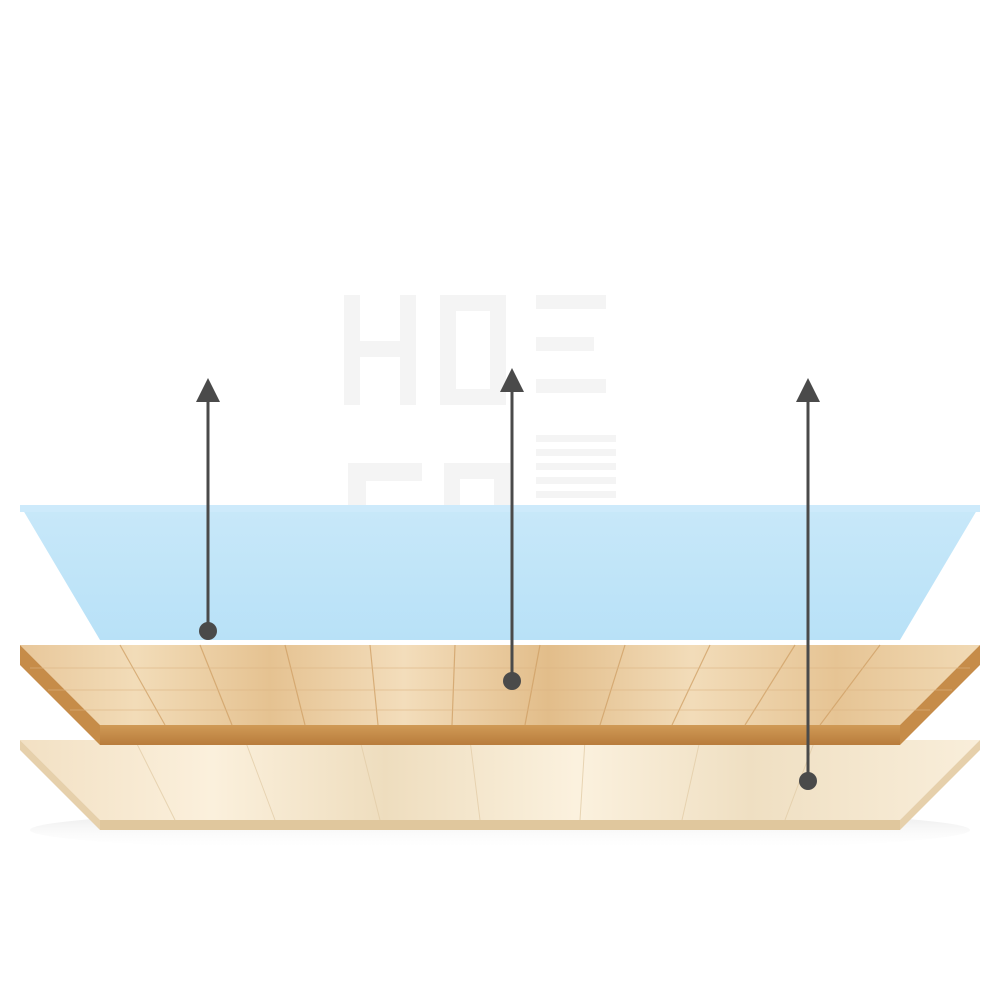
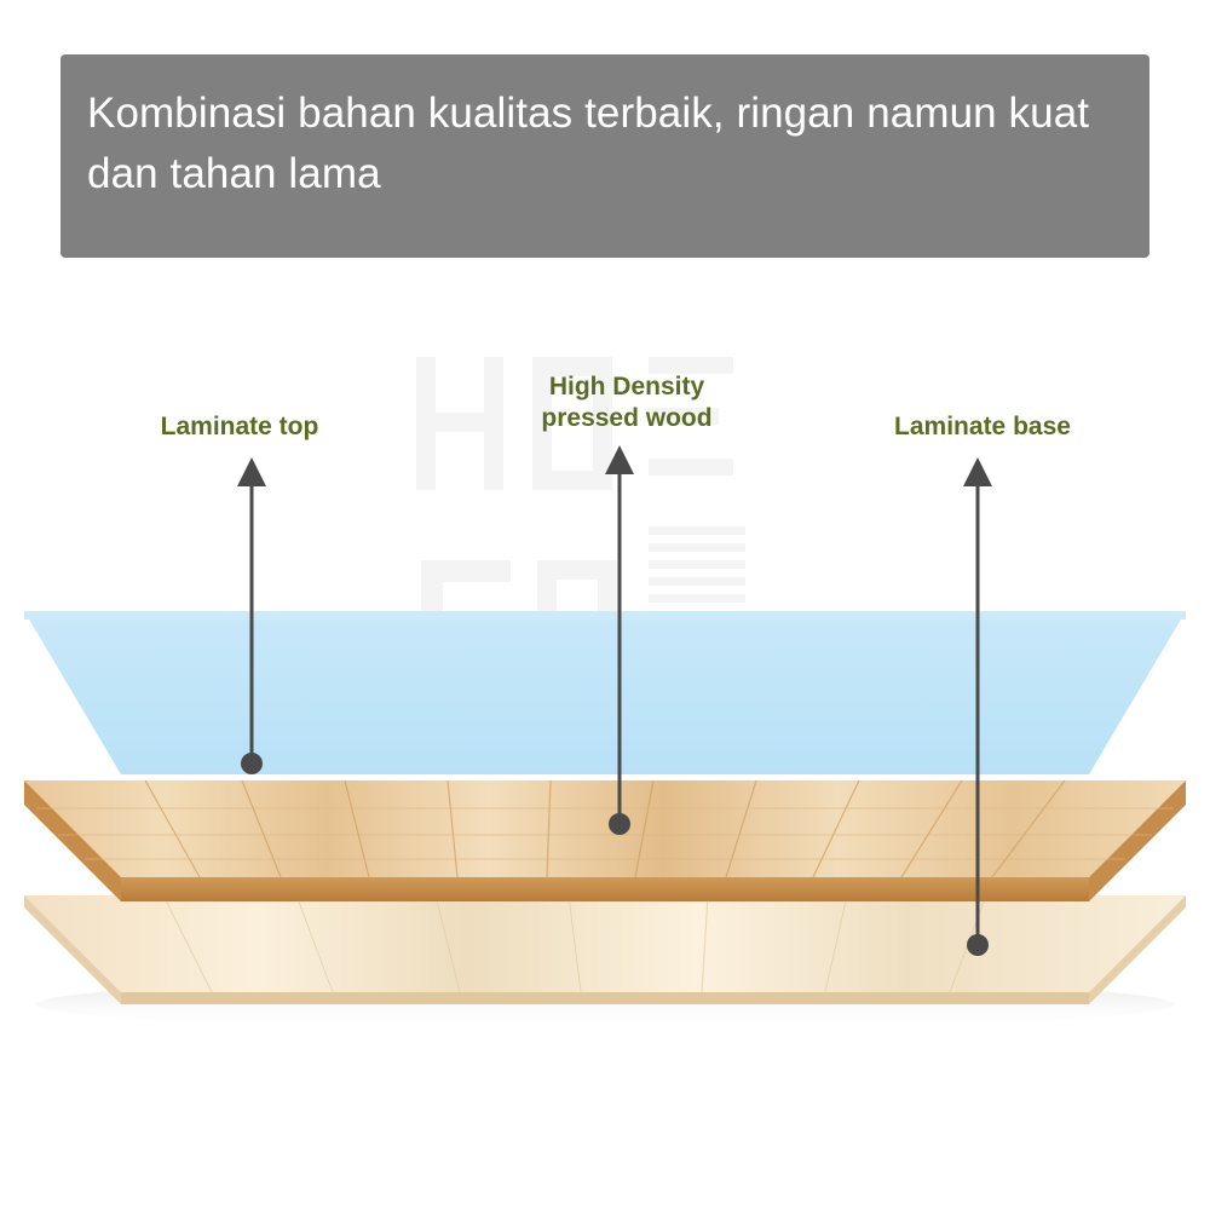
+ Kombinasi bahan kualitas terbaik, ringan namun kuat dan tahan lama
+ Laminate top
+ High Density
+ pressed wood
+ Laminate base
